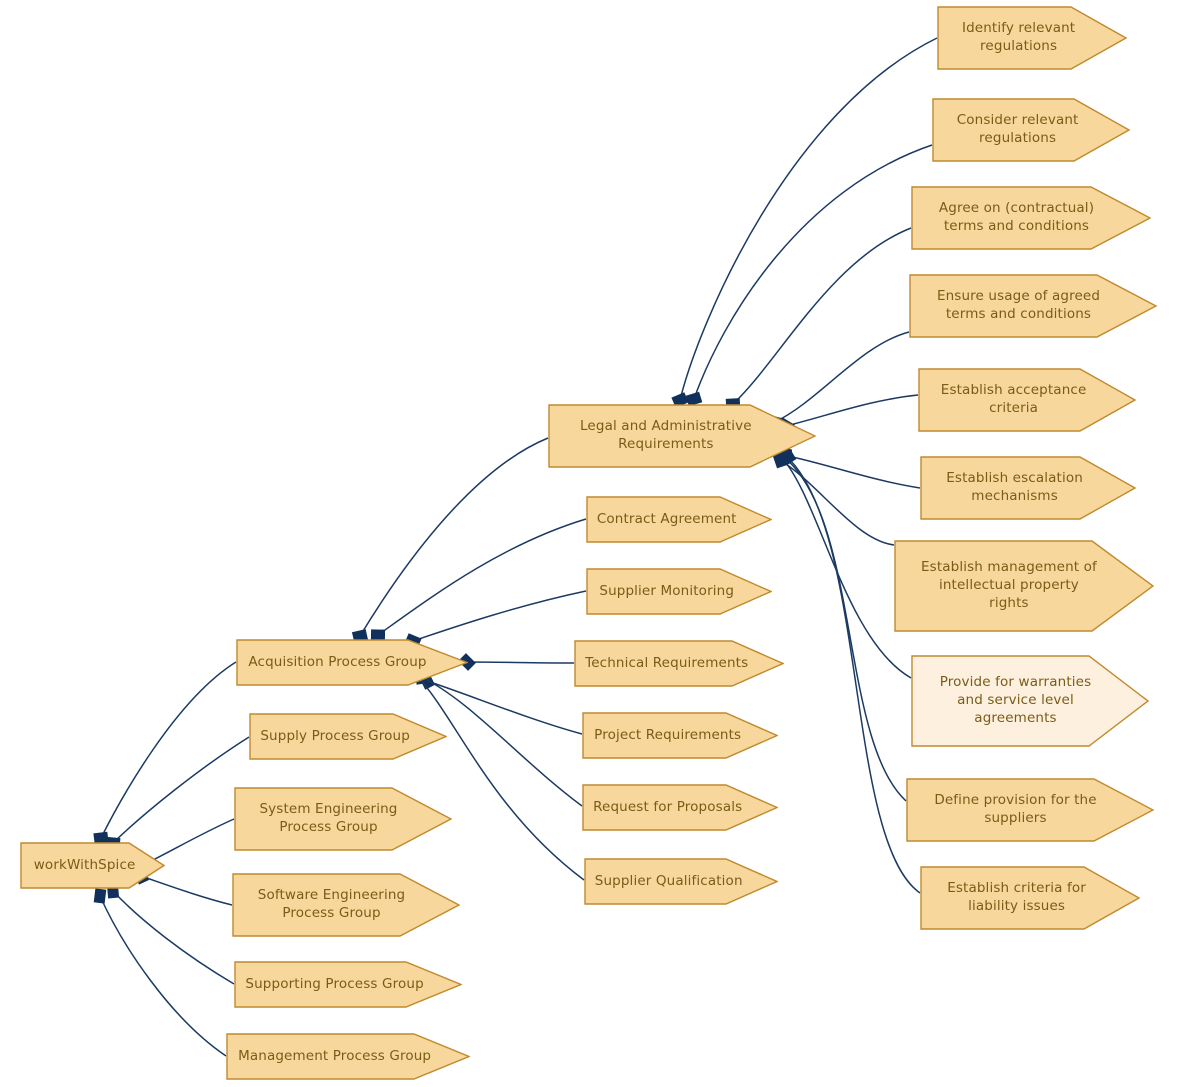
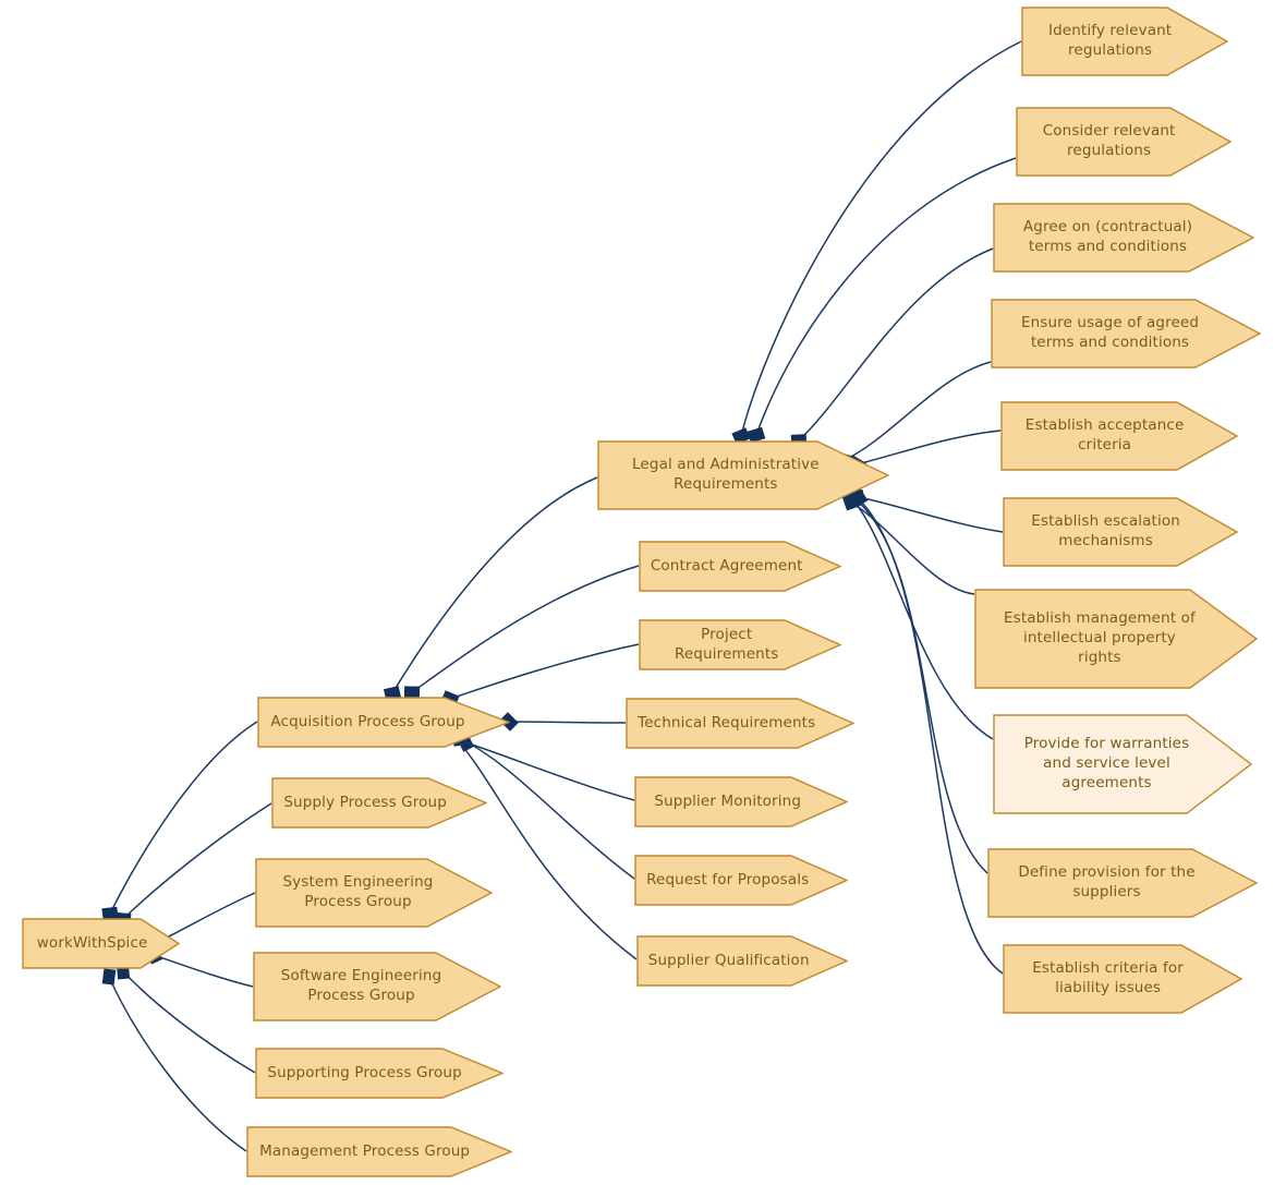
  workWithSpice
  Acquisition Process Group
  Supply Process Group
  System Engineering
  Process Group
  Software Engineering
  Process Group
  Supporting Process Group
  Management Process Group
  Legal and Administrative
  Requirements
  Contract Agreement
- Supplier Monitoring
+ Project Requirements
  Technical Requirements
- Project Requirements
+ Supplier Monitoring
  Request for Proposals
  Supplier Qualification
  Identify relevant
  regulations
  Consider relevant
  regulations
  Agree on (contractual)
  terms and conditions
  Ensure usage of agreed
  terms and conditions
  Establish acceptance
  criteria
  Establish escalation
  mechanisms
  Establish management of
  intellectual property
  rights
  Provide for warranties
  and service level
  agreements
  Define provision for the
  suppliers
  Establish criteria for
  liability issues
